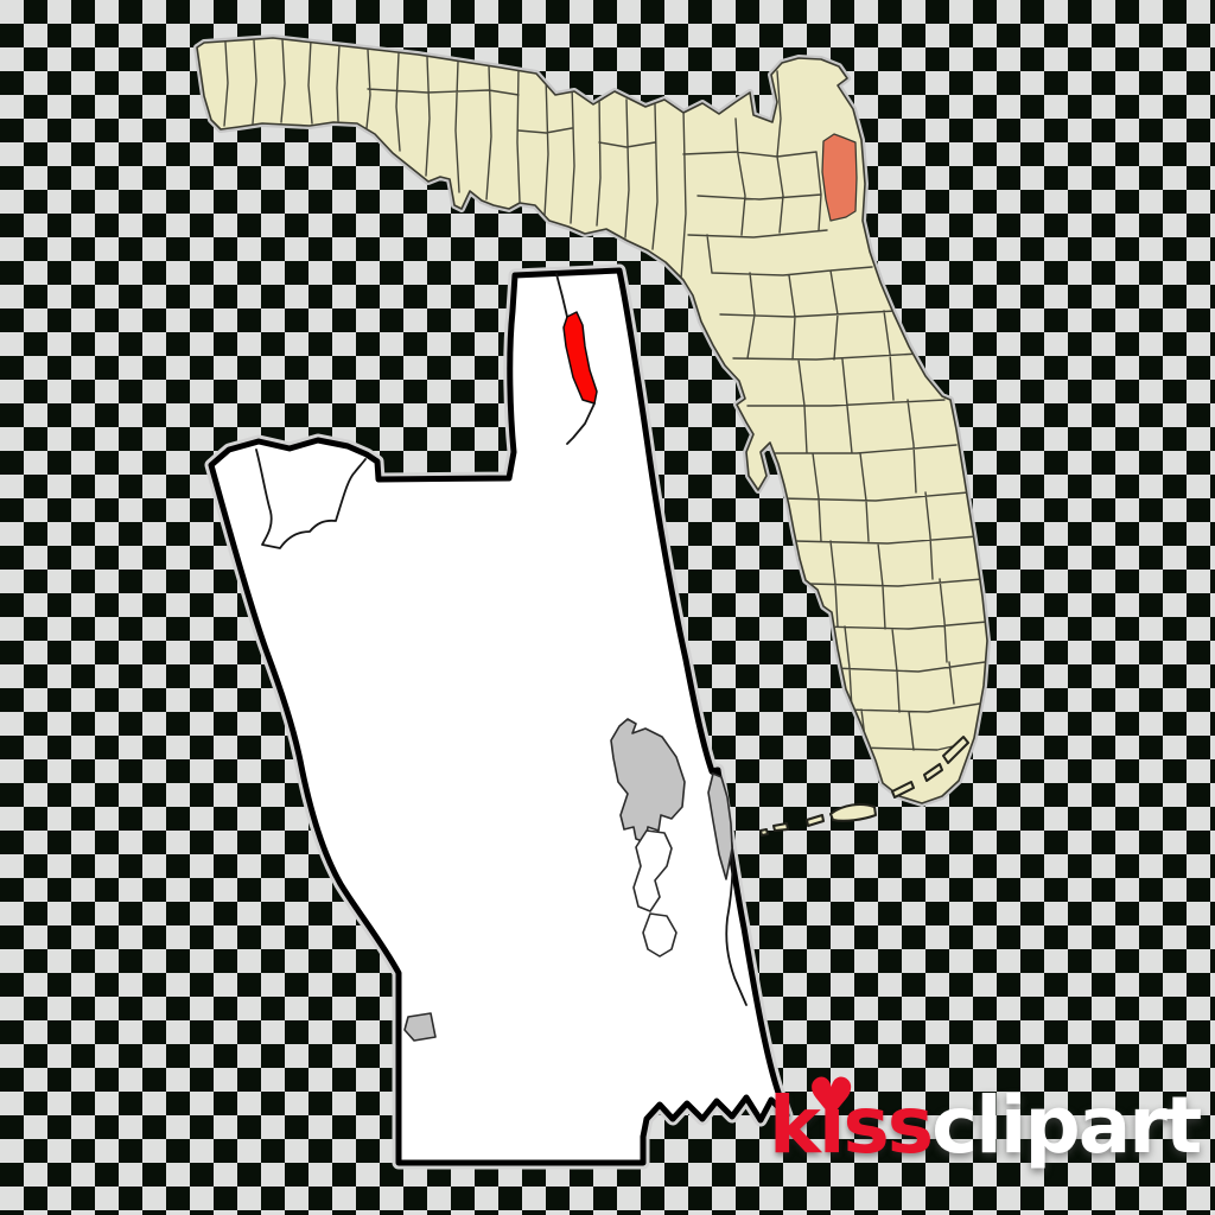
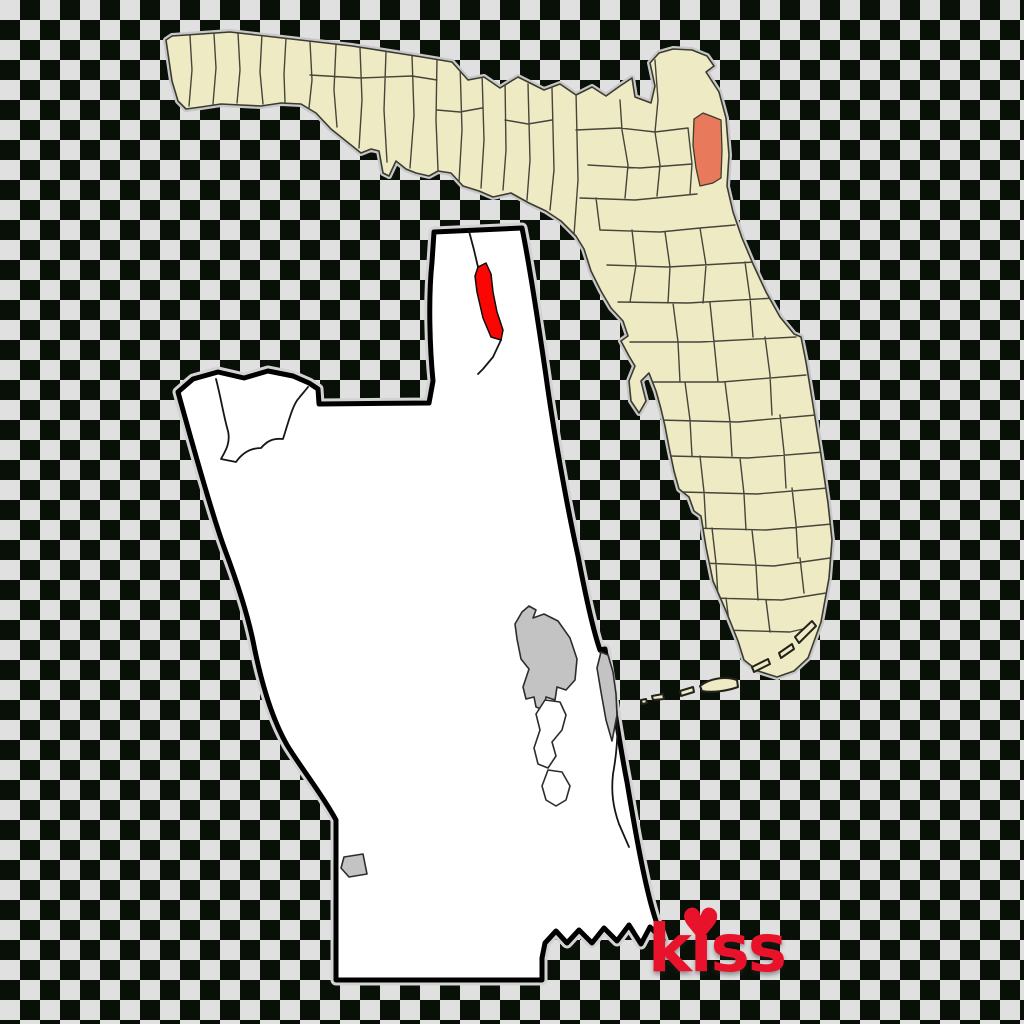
  kiss
  ♥
- clipart
